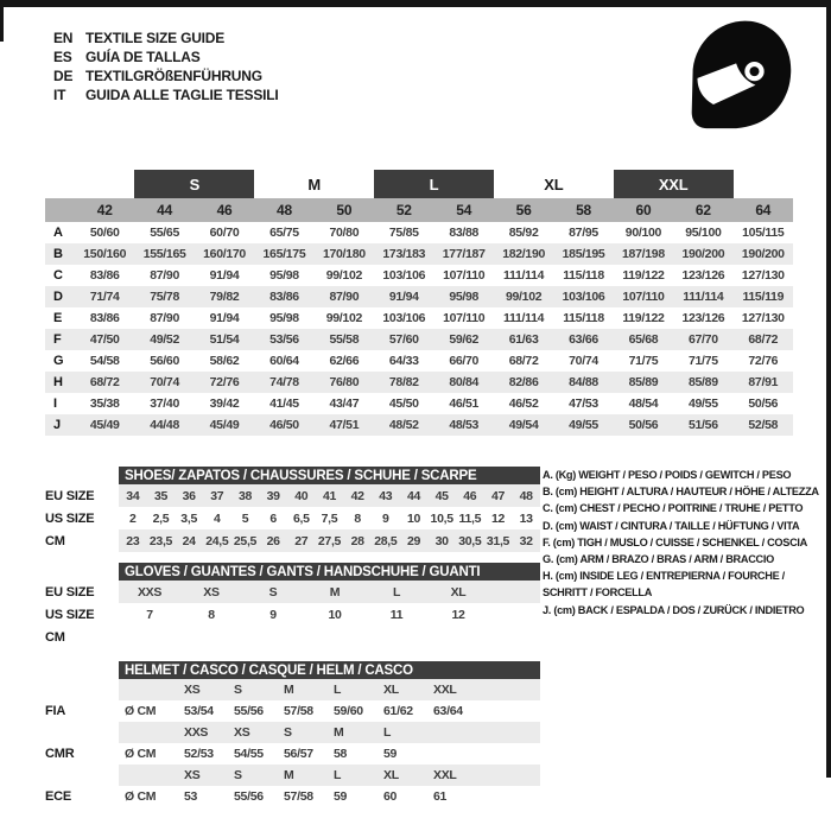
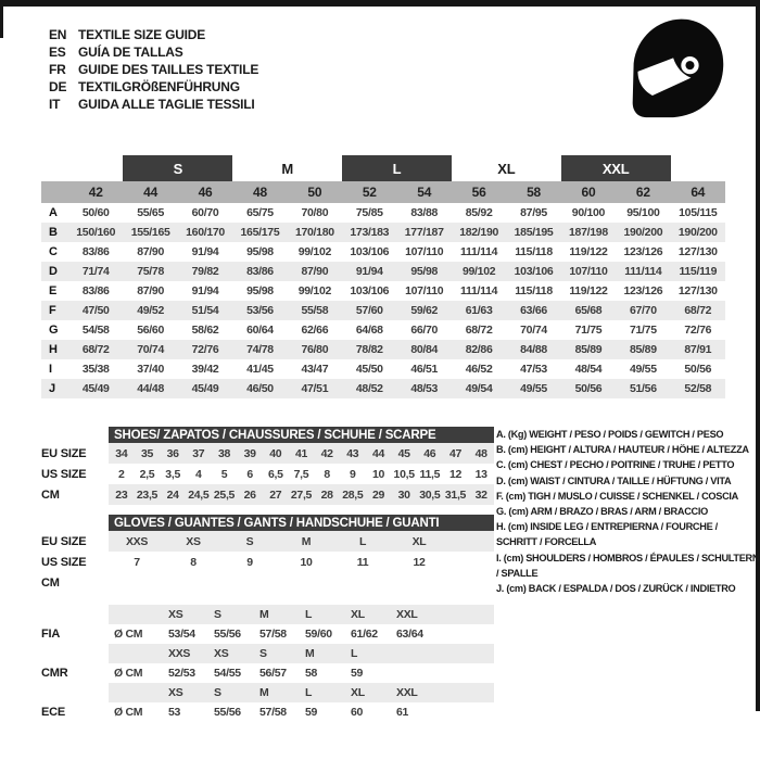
  EN
  TEXTILE SIZE GUIDE
  ES
  GUÍA DE TALLAS
+ FR
+ GUIDE DES TAILLES TEXTILE
  DE
  TEXTILGRÖßENFÜHRUNG
  IT
  GUIDA ALLE TAGLIE TESSILI
  S
  M
  L
  XL
  XXL
  42
  44
  46
  48
  50
  52
  54
  56
  58
  60
  62
  64
  A
  50/60
  55/65
  60/70
  65/75
  70/80
  75/85
  83/88
  85/92
  87/95
  90/100
  95/100
  105/115
  B
  150/160
  155/165
  160/170
  165/175
  170/180
  173/183
  177/187
  182/190
  185/195
  187/198
  190/200
  190/200
  C
  83/86
  87/90
  91/94
  95/98
  99/102
  103/106
  107/110
  111/114
  115/118
  119/122
  123/126
  127/130
  D
  71/74
  75/78
  79/82
  83/86
  87/90
  91/94
  95/98
  99/102
  103/106
  107/110
  111/114
  115/119
  E
  83/86
  87/90
  91/94
  95/98
  99/102
  103/106
  107/110
  111/114
  115/118
  119/122
  123/126
  127/130
  F
  47/50
  49/52
  51/54
  53/56
  55/58
  57/60
  59/62
  61/63
  63/66
  65/68
  67/70
  68/72
  G
  54/58
  56/60
  58/62
  60/64
  62/66
- 64/33
+ 64/68
  66/70
  68/72
  70/74
  71/75
  71/75
  72/76
  H
  68/72
  70/74
  72/76
  74/78
  76/80
  78/82
  80/84
  82/86
  84/88
  85/89
  85/89
  87/91
  I
  35/38
  37/40
  39/42
  41/45
  43/47
  45/50
  46/51
  46/52
  47/53
  48/54
  49/55
  50/56
  J
  45/49
  44/48
  45/49
  46/50
  47/51
  48/52
  48/53
  49/54
  49/55
  50/56
  51/56
  52/58
  SHOES/ ZAPATOS / CHAUSSURES / SCHUHE / SCARPE
  EU SIZE
  34
  35
  36
  37
  38
  39
  40
  41
  42
  43
  44
  45
  46
  47
  48
  US SIZE
  2
  2,5
  3,5
  4
  5
  6
  6,5
  7,5
  8
  9
  10
  10,5
  11,5
  12
  13
  CM
  23
  23,5
  24
  24,5
  25,5
  26
  27
  27,5
  28
  28,5
  29
  30
  30,5
  31,5
  32
  GLOVES / GUANTES / GANTS / HANDSCHUHE / GUANTI
  EU SIZE
  XXS
  XS
  S
  M
  L
  XL
  US SIZE
  7
  8
  9
  10
  11
  12
  CM
- HELMET / CASCO / CASQUE / HELM / CASCO
  XS
  S
  M
  L
  XL
  XXL
  FIA
  Ø CM
  53/54
  55/56
  57/58
  59/60
  61/62
  63/64
  XXS
  XS
  S
  M
  L
  CMR
  Ø CM
  52/53
  54/55
  56/57
  58
  59
  XS
  S
  M
  L
  XL
  XXL
  ECE
  Ø CM
  53
  55/56
  57/58
  59
  60
  61
  A. (Kg) WEIGHT / PESO / POIDS / GEWITCH / PESO
  B. (cm) HEIGHT / ALTURA / HAUTEUR / HÖHE / ALTEZZA
  C. (cm) CHEST / PECHO / POITRINE / TRUHE / PETTO
  D. (cm) WAIST / CINTURA / TAILLE / HÜFTUNG / VITA
  F. (cm) TIGH / MUSLO / CUISSE / SCHENKEL / COSCIA
  G. (cm) ARM / BRAZO / BRAS / ARM / BRACCIO
  H. (cm) INSIDE LEG / ENTREPIERNA / FOURCHE / SCHRITT / FORCELLA
+ I. (cm) SHOULDERS / HOMBROS / ÉPAULES / SCHULTERN / SPALLE
  J. (cm) BACK / ESPALDA / DOS / ZURÜCK / INDIETRO
